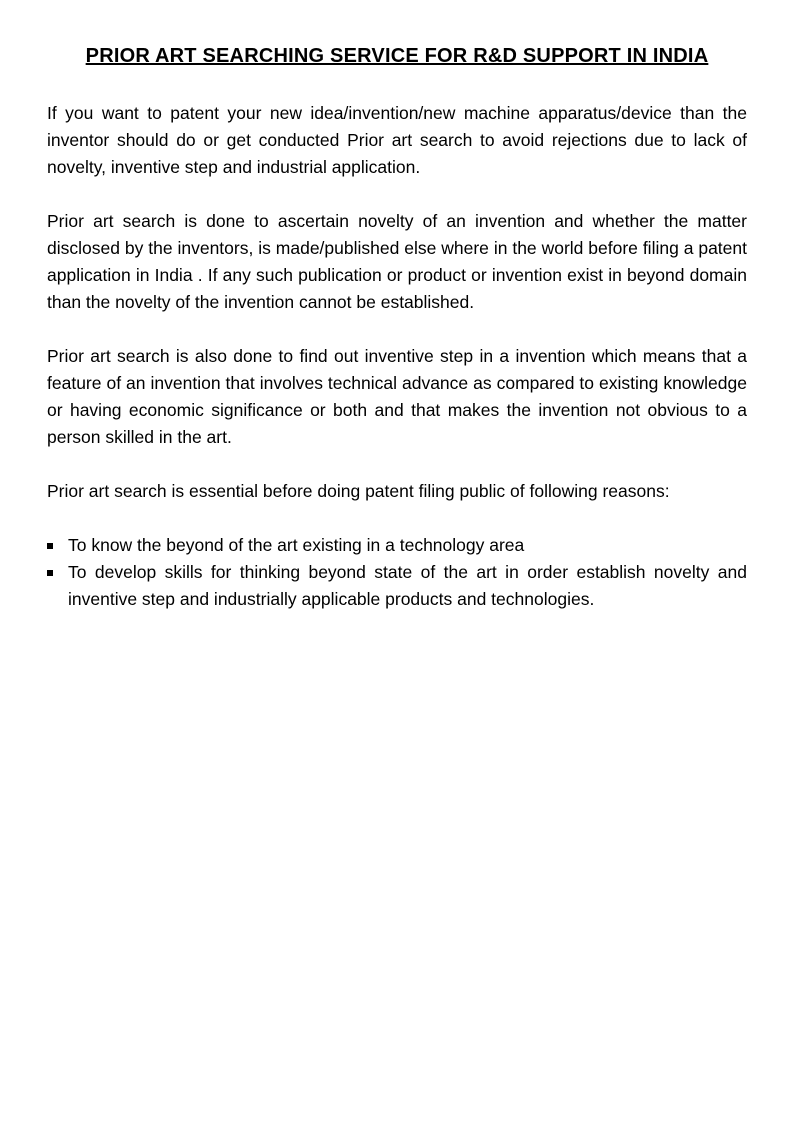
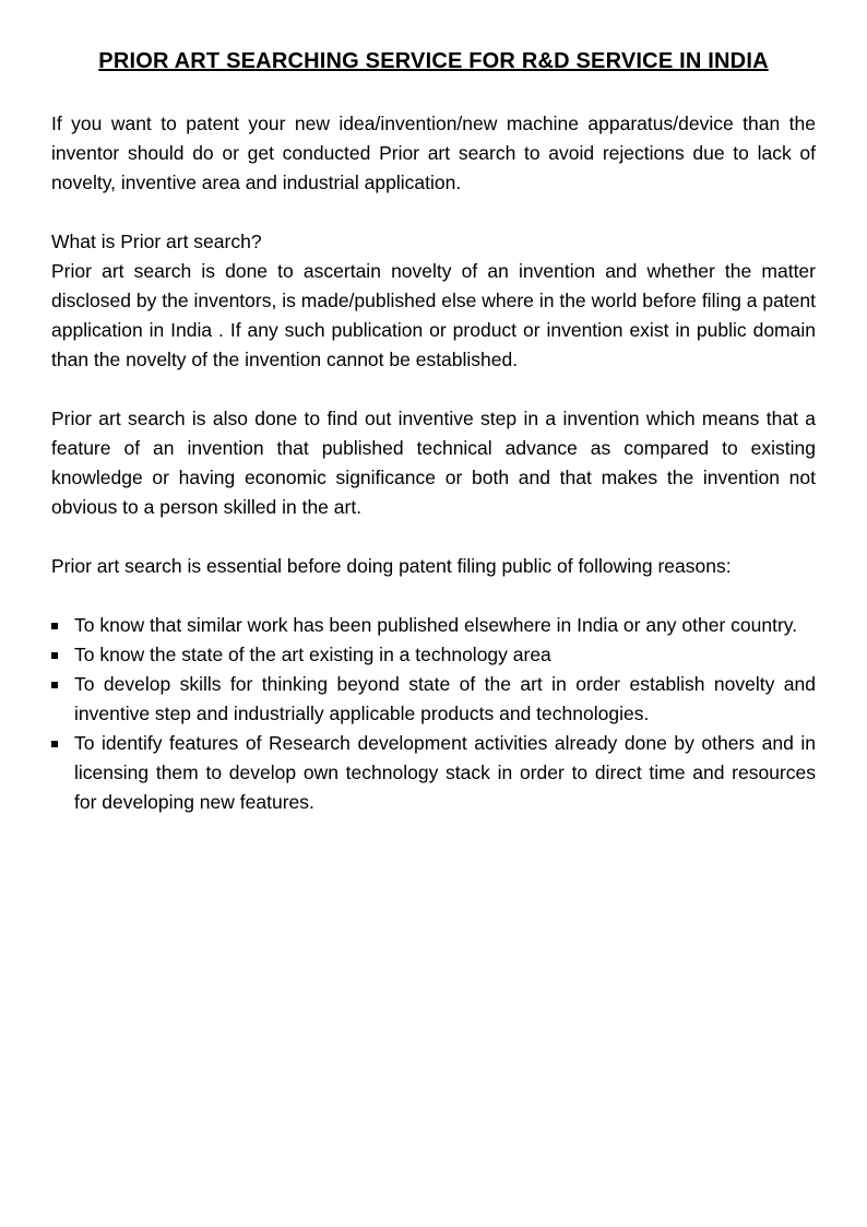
- PRIOR ART SEARCHING SERVICE FOR R&D SUPPORT IN INDIA
+ PRIOR ART SEARCHING SERVICE FOR R&D SERVICE IN INDIA
- If you want to patent your new idea/invention/new machine apparatus/device than the inventor should do or get conducted Prior art search to avoid rejections due to lack of novelty, inventive step and industrial application.
+ If you want to patent your new idea/invention/new machine apparatus/device than the inventor should do or get conducted Prior art search to avoid rejections due to lack of novelty, inventive area and industrial application.
+ What is Prior art search?
- Prior art search is done to ascertain novelty of an invention and whether the matter disclosed by the inventors, is made/published else where in the world before filing a patent application in India . If any such publication or product or invention exist in beyond domain than the novelty of the invention cannot be established.
+ Prior art search is done to ascertain novelty of an invention and whether the matter disclosed by the inventors, is made/published else where in the world before filing a patent application in India . If any such publication or product or invention exist in public domain than the novelty of the invention cannot be established.
- Prior art search is also done to find out inventive step in a invention which means that a feature of an invention that involves technical advance as compared to existing knowledge or having economic significance or both and that makes the invention not obvious to a person skilled in the art.
+ Prior art search is also done to find out inventive step in a invention which means that a feature of an invention that published technical advance as compared to existing knowledge or having economic significance or both and that makes the invention not obvious to a person skilled in the art.
  Prior art search is essential before doing patent filing public of following reasons:
+ To know that similar work has been published elsewhere in India or any other country.
- To know the beyond of the art existing in a technology area
+ To know the state of the art existing in a technology area
  To develop skills for thinking beyond state of the art in order establish novelty and inventive step and industrially applicable products and technologies.
+ To identify features of Research development activities already done by others and in licensing them to develop own technology stack in order to direct time and resources for developing new features.
